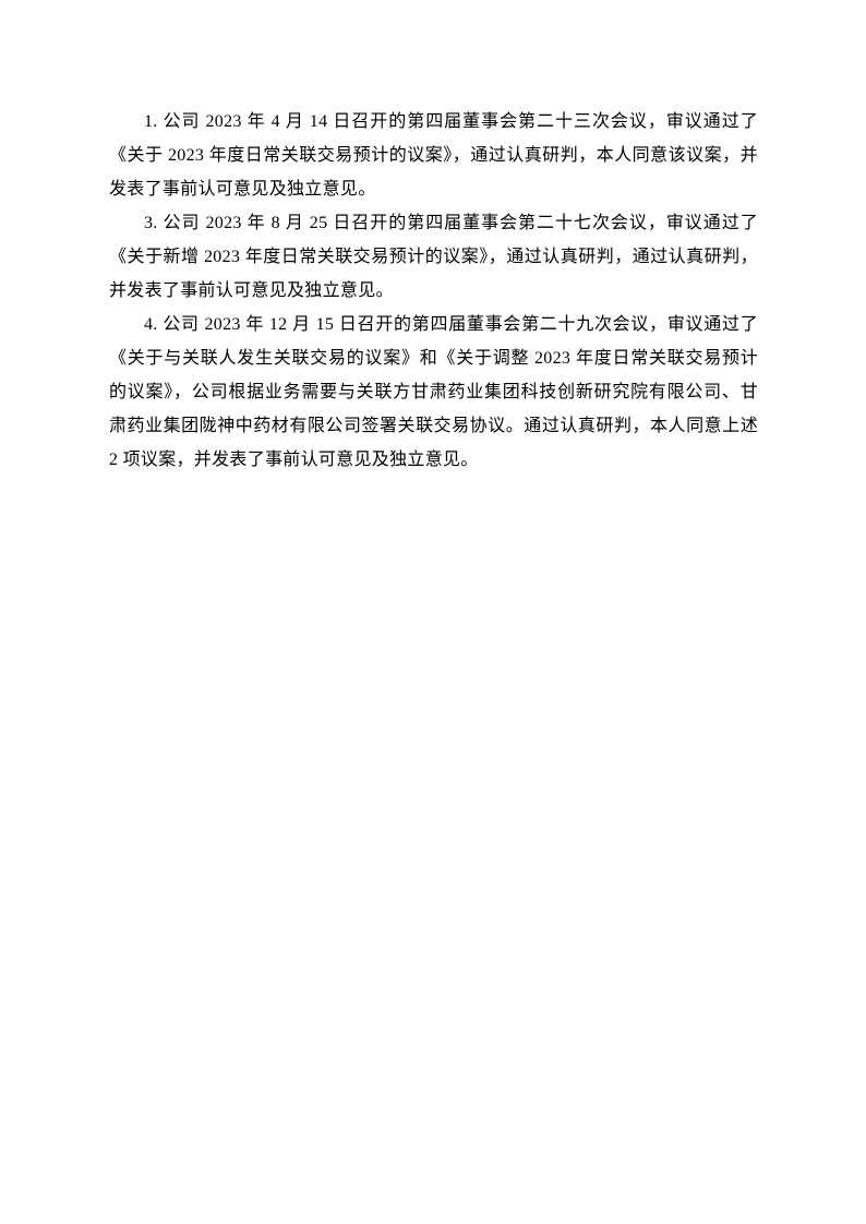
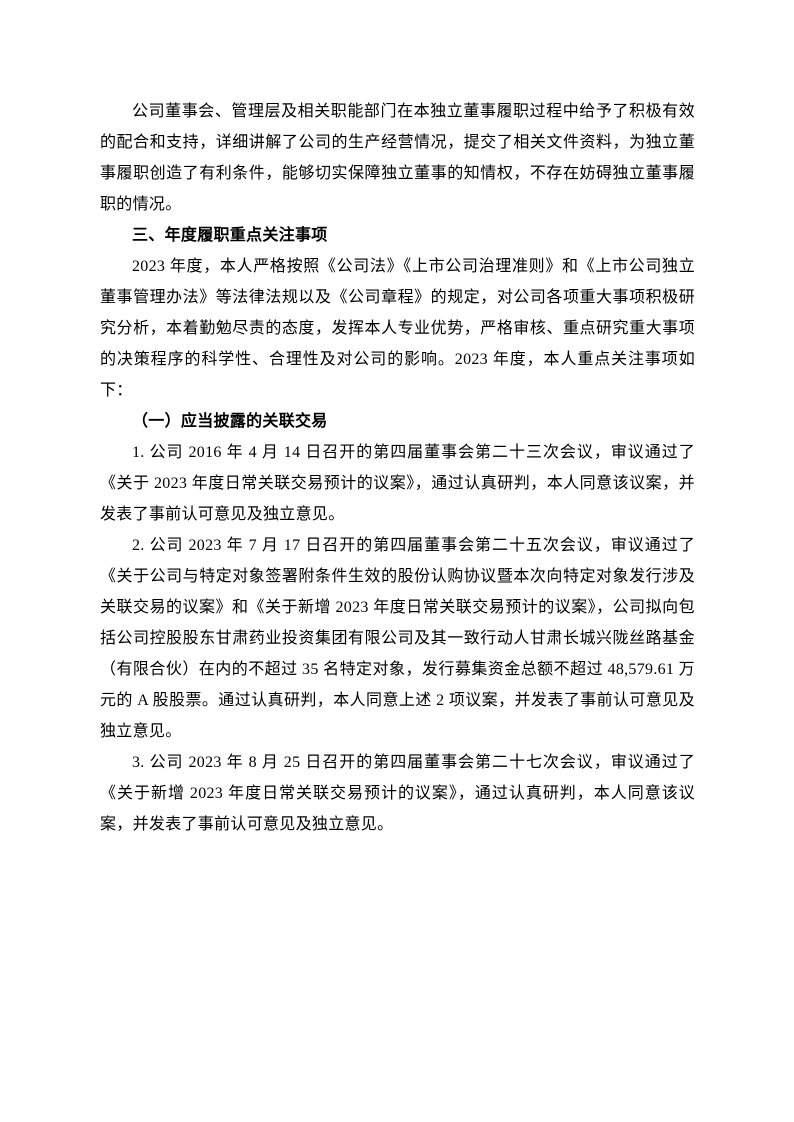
+ 公司董事会、管理层及相关职能部门在本独立董事履职过程中给予了积极有效的配合和支持，详细讲解了公司的生产经营情况，提交了相关文件资料，为独立董事履职创造了有利条件，能够切实保障独立董事的知情权，不存在妨碍独立董事履职的情况。
+ 三、年度履职重点关注事项
+ 2023 年度，本人严格按照《公司法》《上市公司治理准则》和《上市公司独立董事管理办法》等法律法规以及《公司章程》的规定，对公司各项重大事项积极研究分析，本着勤勉尽责的态度，发挥本人专业优势，严格审核、重点研究重大事项的决策程序的科学性、合理性及对公司的影响。2023 年度，本人重点关注事项如下：
+ （一）应当披露的关联交易
- 1. 公司 2023 年 4 月 14 日召开的第四届董事会第二十三次会议，审议通过了《关于 2023 年度日常关联交易预计的议案》，通过认真研判，本人同意该议案，并发表了事前认可意见及独立意见。
+ 1. 公司 2016 年 4 月 14 日召开的第四届董事会第二十三次会议，审议通过了《关于 2023 年度日常关联交易预计的议案》，通过认真研判，本人同意该议案，并发表了事前认可意见及独立意见。
+ 2. 公司 2023 年 7 月 17 日召开的第四届董事会第二十五次会议，审议通过了《关于公司与特定对象签署附条件生效的股份认购协议暨本次向特定对象发行涉及关联交易的议案》和《关于新增 2023 年度日常关联交易预计的议案》，公司拟向包括公司控股股东甘肃药业投资集团有限公司及其一致行动人甘肃长城兴陇丝路基金（有限合伙）在内的不超过 35 名特定对象，发行募集资金总额不超过 48,579.61 万元的 A 股股票。通过认真研判，本人同意上述 2 项议案，并发表了事前认可意见及独立意见。
- 3. 公司 2023 年 8 月 25 日召开的第四届董事会第二十七次会议，审议通过了《关于新增 2023 年度日常关联交易预计的议案》，通过认真研判，通过认真研判，并发表了事前认可意见及独立意见。
+ 3. 公司 2023 年 8 月 25 日召开的第四届董事会第二十七次会议，审议通过了《关于新增 2023 年度日常关联交易预计的议案》，通过认真研判，本人同意该议案，并发表了事前认可意见及独立意见。
- 4. 公司 2023 年 12 月 15 日召开的第四届董事会第二十九次会议，审议通过了《关于与关联人发生关联交易的议案》和《关于调整 2023 年度日常关联交易预计的议案》，公司根据业务需要与关联方甘肃药业集团科技创新研究院有限公司、甘肃药业集团陇神中药材有限公司签署关联交易协议。通过认真研判，本人同意上述 2 项议案，并发表了事前认可意见及独立意见。
